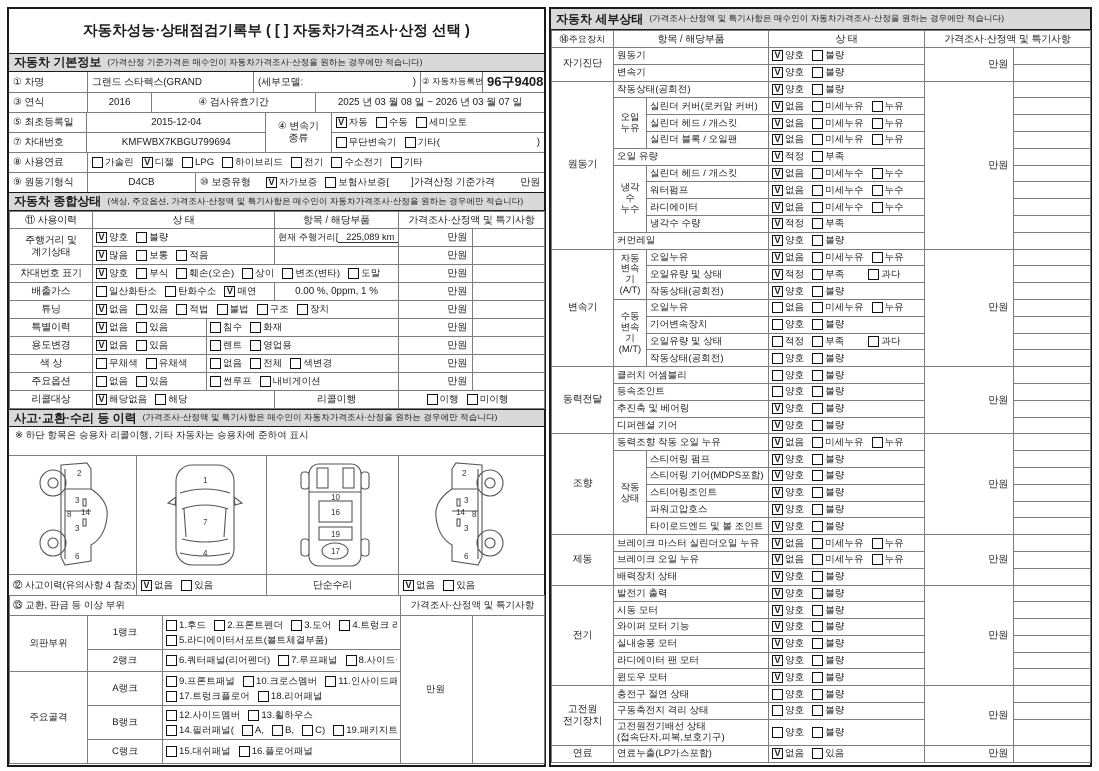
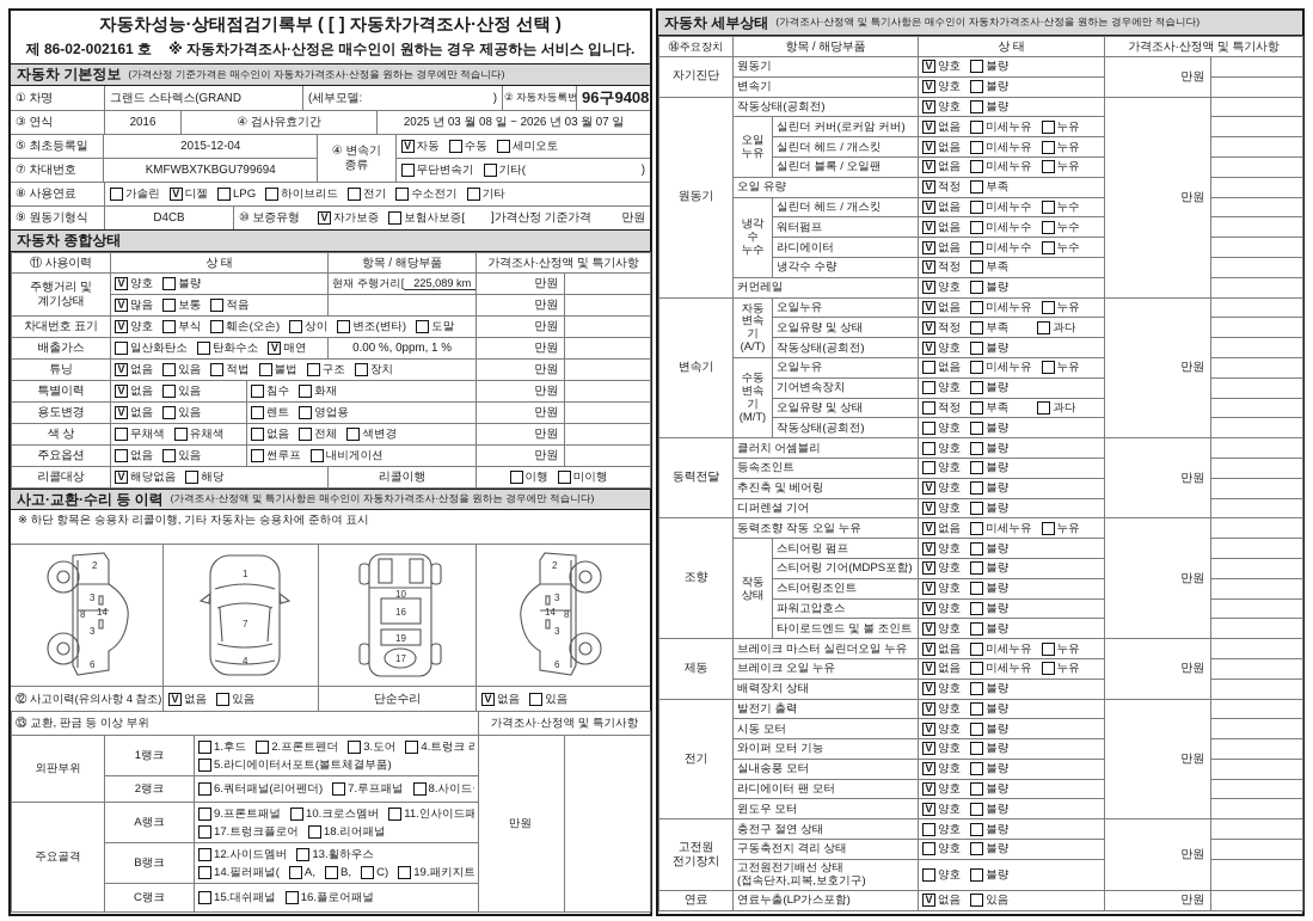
  자동차성능·상태점검기록부 ( [ ] 자동차가격조사·산정 선택 )
+ 제 86-02-002161 호
+ ※ 자동차가격조사·산정은 매수인이 원하는 경우 제공하는 서비스 입니다.
  자동차 기본정보
  (가격산정 기준가격은 매수인이 자동차가격조사·산정을 원하는 경우에만 적습니다)
  ① 차명
  그랜드 스타렉스(GRAND
  (세부모델:
  )
  ② 자동차등록번
  96구9408
  ③ 연식
  2016
  ④ 검사유효기간
  2025 년 03 월 08 일 ~ 2026 년 03 월 07 일
  ⑤ 최초등록일
  ⑦ 차대번호
  2015-12-04
  KMFWBX7KBGU799694
  ④ 변속기
  종류
  V
  자동
  수동
  세미오토
  무단변속기
  기타(
  )
  ⑧ 사용연료
  가솔린
  V
  디젤
  LPG
  하이브리드
  전기
  수소전기
  기타
  ⑨ 원동기형식
  D4CB
  ⑩ 보증유형
  V
  자가보증
  보험사보증[
  ]
  가격산정 기준가격
  만원
  자동차 종합상태
- (색상, 주요옵션, 가격조사·산정액 및 특기사항은 매수인이 자동차가격조사·산정을 원하는 경우에만 적습니다)
  ⑪ 사용이력	상 태	항목 / 해당부품	가격조사·산정액 및 특기사항
  주행거리 및 계기상태	V 양호 불량	현재 주행거리[ 225,089 km	만원
  V 많음 보통 적음		만원
  차대번호 표기	V 양호 부식 훼손(오손) 상이 변조(변타) 도말	만원
  배출가스	일산화탄소 탄화수소 V 매연	0.00 %, 0ppm, 1 %	만원
  튜닝	V 없음 있음 적법 불법 구조 장치	만원
  특별이력	V 없음 있음	침수 화재	만원
  용도변경	V 없음 있음	렌트 영업용	만원
  색 상	무채색 유채색	없음 전체 색변경	만원
  주요옵션	없음 있음	썬루프 내비게이션	만원
  리콜대상	V 해당없음 해당	리콜이행	이행 미이행
  사고·교환·수리 등 이력
  (가격조사·산정액 및 특기사항은 매수인이 자동차가격조사·산정을 원하는 경우에만 적습니다)
  ※ 하단 항목은 승용차 리콜이행, 기타 자동차는 승용차에 준하여 표시
  2
  3
  8
  14
  3
  6
  1
  7
  4
  10
  16
  19
  17
  2
  3
  8
  14
  3
  6
  ⑫ 사고이력(유의사항 4 참조)
  V
  없음
  있음
  단순수리
  V
  없음
  있음
  ⑬ 교환, 판금 등 이상 부위	가격조사·산정액 및 특기사항
  외판부위	1랭크	1.후드 2.프론트펜더 3.도어 4.트렁크 리 5.라디에이터서포트(볼트체결부품)	만원
  2랭크	6.쿼터패널(리어펜더) 7.루프패널 8.사이드
  주요골격	A랭크	9.프론트패널 10.크로스멤버 11.인사이드패 17.트렁크플로어 18.리어패널
  B랭크	12.사이드멤버 13.휠하우스 14.필러패널( A, B, C) 19.패키지트
  C랭크	15.대쉬패널 16.플로어패널
  자동차 세부상태
  (가격조사·산정액 및 특기사항은 매수인이 자동차가격조사·산정을 원하는 경우에만 적습니다)
  ⑭주요장치	항목 / 해당부품	상 태	가격조사·산정액 및 특기사항
  자기진단	원동기	V 양호 불량	만원
  변속기	V 양호 불량
  원동기	작동상태(공회전)	V 양호 불량	만원
  오일 누유	실린더 커버(로커암 커버)	V 없음 미세누유 누유
  실린더 헤드 / 개스킷	V 없음 미세누유 누유
  실린더 블록 / 오일팬	V 없음 미세누유 누유
  오일 유량	V 적정 부족
  냉각수 누수	실린더 헤드 / 개스킷	V 없음 미세누수 누수
  워터펌프	V 없음 미세누수 누수
  라디에이터	V 없음 미세누수 누수
  냉각수 수량	V 적정 부족
  커먼레일	V 양호 불량
  변속기	자동 변속기 (A/T)	오일누유	V 없음 미세누유 누유	만원
  오일유량 및 상태	V 적정 부족 과다
  작동상태(공회전)	V 양호 불량
  수동 변속기 (M/T)	오일누유	없음 미세누유 누유
  기어변속장치	양호 불량
  오일유량 및 상태	적정 부족 과다
  작동상태(공회전)	양호 불량
  동력전달	클러치 어셈블리	양호 불량	만원
  등속조인트	양호 불량
  추진축 및 베어링	V 양호 불량
  디퍼렌셜 기어	V 양호 불량
  조향	동력조향 작동 오일 누유	V 없음 미세누유 누유	만원
  작동 상태	스티어링 펌프	V 양호 불량
  스티어링 기어(MDPS포함)	V 양호 불량
  스티어링조인트	V 양호 불량
  파워고압호스	V 양호 불량
  타이로드엔드 및 볼 조인트	V 양호 불량
  제동	브레이크 마스터 실린더오일 누유	V 없음 미세누유 누유	만원
  브레이크 오일 누유	V 없음 미세누유 누유
  배력장치 상태	V 양호 불량
  전기	발전기 출력	V 양호 불량	만원
  시동 모터	V 양호 불량
  와이퍼 모터 기능	V 양호 불량
  실내송풍 모터	V 양호 불량
  라디에이터 팬 모터	V 양호 불량
  윈도우 모터	V 양호 불량
  고전원 전기장치	충전구 절연 상태	양호 불량	만원
  구동축전지 격리 상태	양호 불량
  고전원전기배선 상태 (접속단자,피복,보호기구)	양호 불량
  연료	연료누출(LP가스포함)	V 없음 있음	만원
